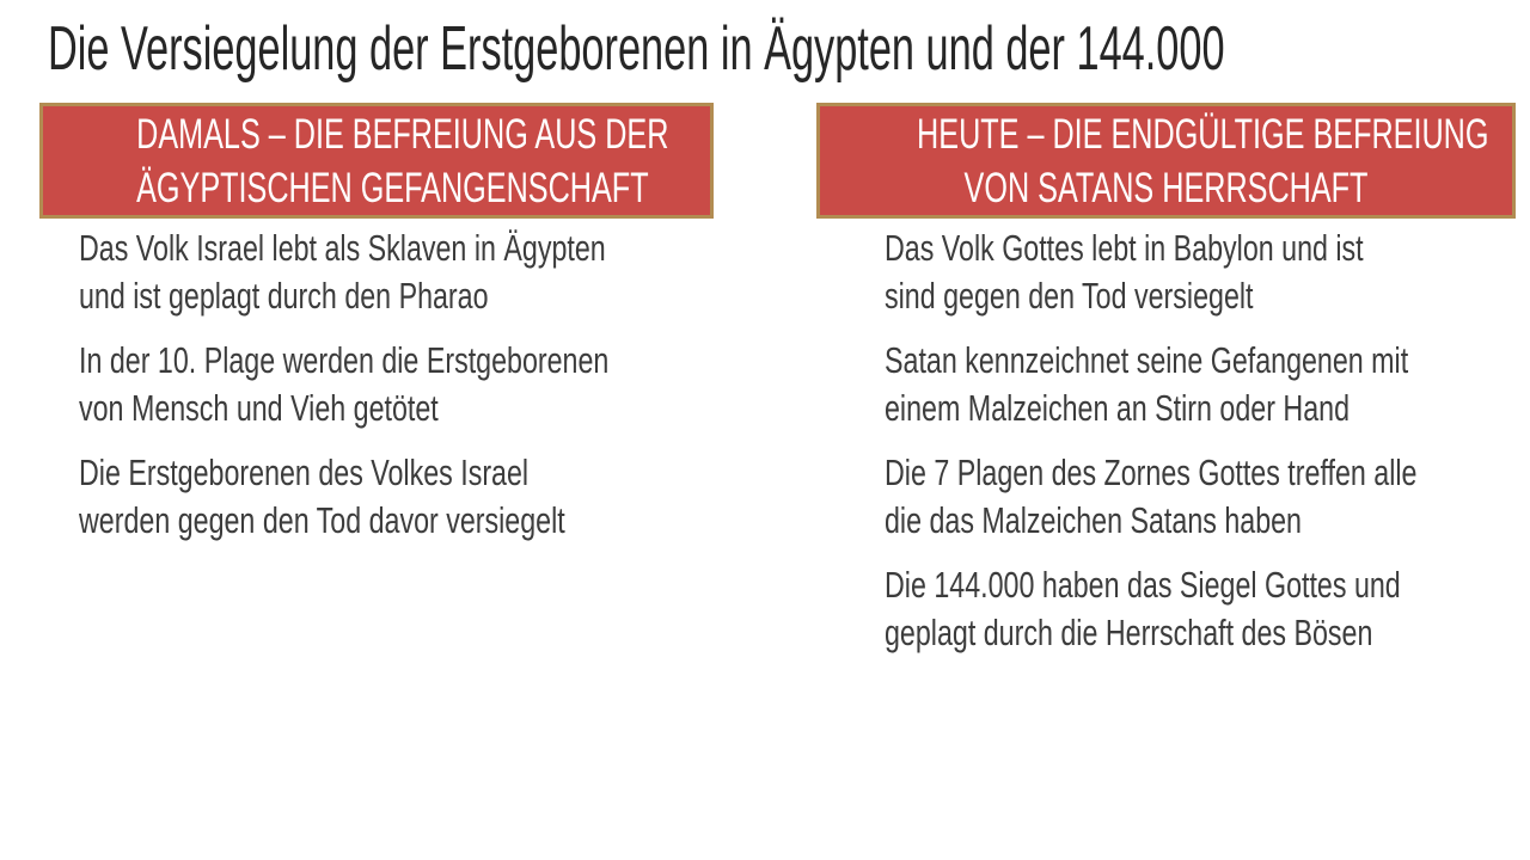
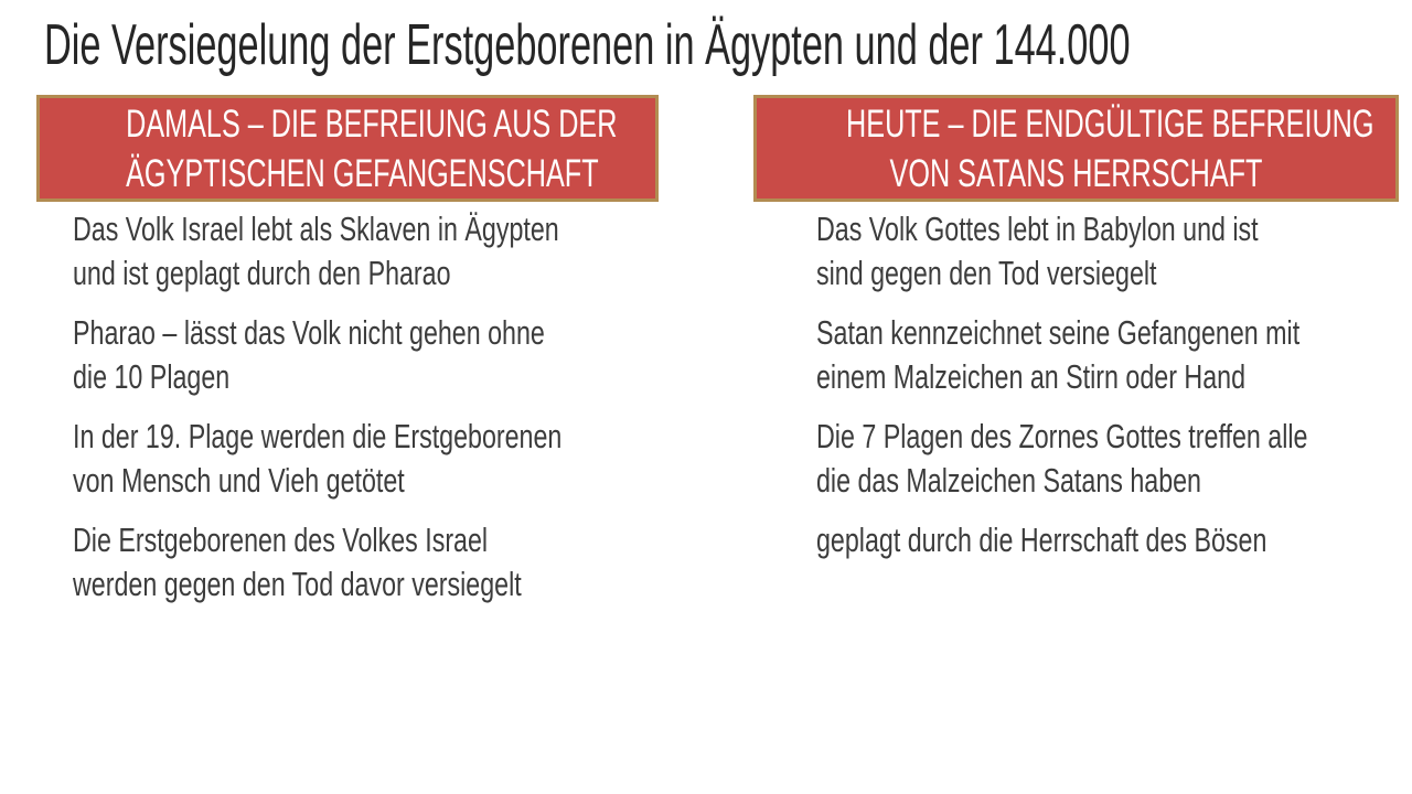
  Die Versiegelung der Erstgeborenen in Ägypten und der 144.000
  DAMALS – DIE BEFREIUNG AUS DER
  ÄGYPTISCHEN GEFANGENSCHAFT
  Das Volk Israel lebt als Sklaven in Ägypten
  und ist geplagt durch den Pharao
+ Pharao – lässt das Volk nicht gehen ohne
+ die 10 Plagen
- In der 10. Plage werden die Erstgeborenen
+ In der 19. Plage werden die Erstgeborenen
  von Mensch und Vieh getötet
  Die Erstgeborenen des Volkes Israel
  werden gegen den Tod davor versiegelt
  HEUTE – DIE ENDGÜLTIGE BEFREIUNG
  VON SATANS HERRSCHAFT
  Das Volk Gottes lebt in Babylon und ist
  sind gegen den Tod versiegelt
  Satan kennzeichnet seine Gefangenen mit
  einem Malzeichen an Stirn oder Hand
  Die 7 Plagen des Zornes Gottes treffen alle
  die das Malzeichen Satans haben
- Die 144.000 haben das Siegel Gottes und
  geplagt durch die Herrschaft des Bösen
